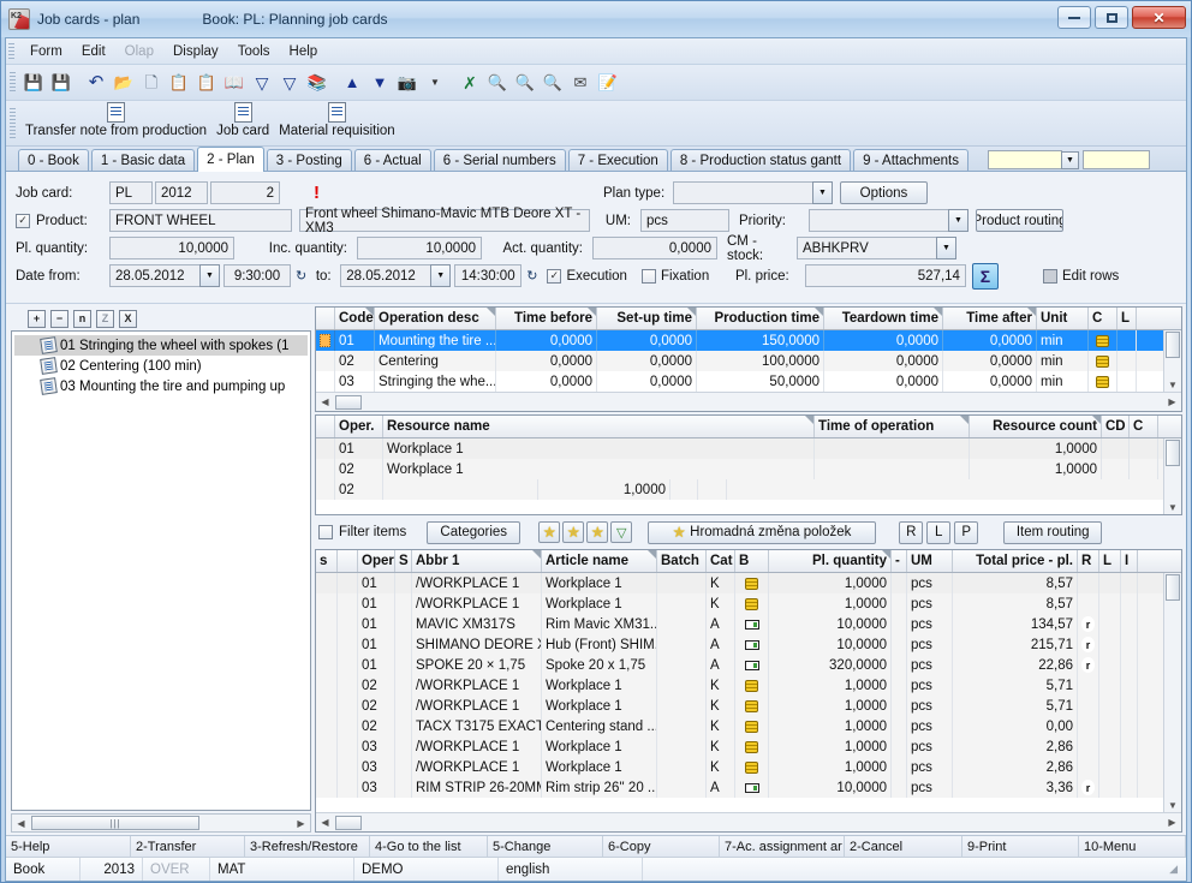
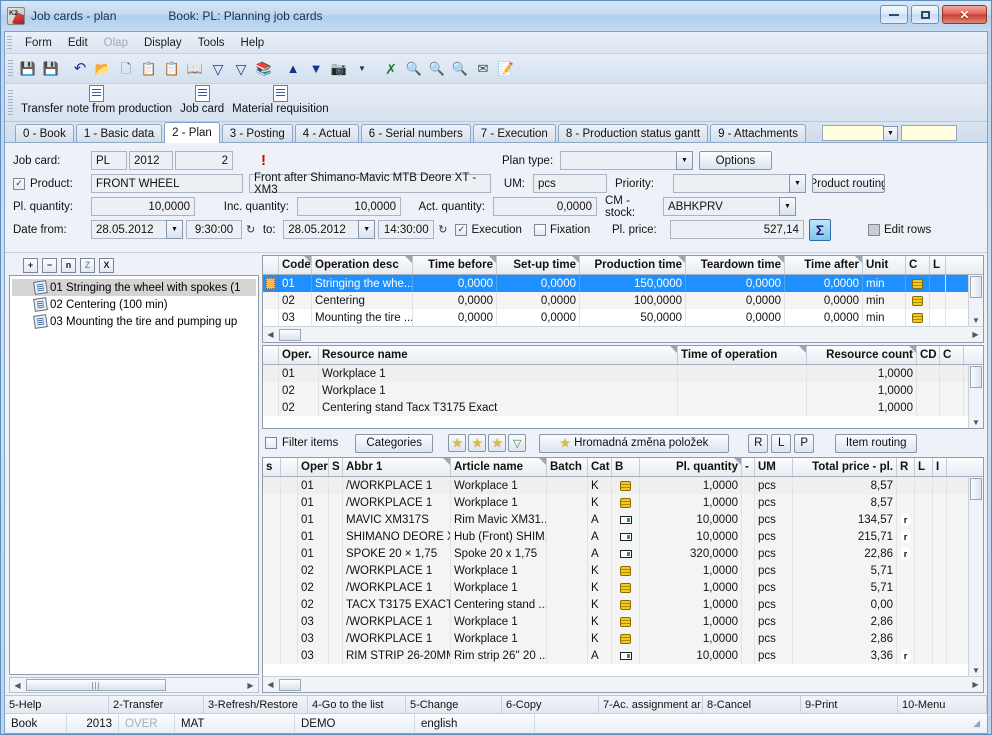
  Job cards - plan
  Book: PL: Planning job cards
  ✕
  Form
  Edit
  Olap
  Display
  Tools
  Help
  💾
  💾
  ↶
  📂
  🗋
  📋
  📋
  📖
  ▽
  ▽
  📚
  ▲
  ▼
  📷
  ▼
  ✗
  🔍
  🔍
  🔍
  ✉
  📝
  Transfer note from production
  Job card
  Material requisition
  0 - Book
  1 - Basic data
  2 - Plan
  3 - Posting
- 6 - Actual
+ 4 - Actual
  6 - Serial numbers
  7 - Execution
  8 - Production status gantt
  9 - Attachments
  Job card:
  PL
  2012
  2
  !
  Plan type:
  Options
  ✓
  Product:
  FRONT WHEEL
- Front wheel Shimano-Mavic MTB Deore XT - XM3
+ Front after Shimano-Mavic MTB Deore XT - XM3
  UM:
  pcs
  Priority:
  Product routing
  Pl. quantity:
  10,0000
  Inc. quantity:
  10,0000
  Act. quantity:
  0,0000
  CM - stock:
  ABHKPRV
  Date from:
  28.05.2012
  9:30:00
  ↻
  to:
  28.05.2012
  14:30:00
  ↻
  ✓
  Execution
  ✓
  Fixation
  Pl. price:
  527,14
  Σ
  ✓
  Edit rows
  +
  −
  n
  Z
  X
  01 Stringing the wheel with spokes (1
  02 Centering (100 min)
  03 Mounting the tire and pumping up
  ◀
  |||
  ▶
  Code
  Operation desc
  Time before
  Set-up time
  Production time
  Teardown time
  Time after
  Unit
  C
  L
  01
- Mounting the tire ...
+ Stringing the whe...
  0,0000
  0,0000
  150,0000
  0,0000
  0,0000
  min
  02
  Centering
  0,0000
  0,0000
  100,0000
  0,0000
  0,0000
  min
  03
- Stringing the whe...
+ Mounting the tire ...
  0,0000
  0,0000
  50,0000
  0,0000
  0,0000
  min
  ▼
  ◀
  ▶
  Oper.
  Resource name
  Time of operation
  Resource count
  CD
  C
  01
  Workplace 1
  1,0000
  02
  Workplace 1
  1,0000
  02
+ Centering stand Tacx T3175 Exact
  1,0000
  ▼
  ✓
  Filter items
  Categories
  ✯
  ✯
  ✯
  ▽
  ✯
  Hromadná změna položek
  R
  L
  P
  Item routing
  s
  Oper
  S
  Abbr 1
  Article name
  Batch
  Cat
  B
  Pl. quantity
  -
  UM
  Total price - pl.
  R
  L
  I
  01
  /WORKPLACE 1
  Workplace 1
  K
  1,0000
  pcs
  8,57
  01
  /WORKPLACE 1
  Workplace 1
  K
  1,0000
  pcs
  8,57
  01
  MAVIC XM317S
  Rim Mavic XM31..
  A
  10,0000
  pcs
  134,57
  r
  01
  SHIMANO DEORE X
  Hub (Front) SHIM.
  A
  10,0000
  pcs
  215,71
  r
  01
  SPOKE 20 × 1,75
  Spoke 20 x 1,75
  A
  320,0000
  pcs
  22,86
  r
  02
  /WORKPLACE 1
  Workplace 1
  K
  1,0000
  pcs
  5,71
  02
  /WORKPLACE 1
  Workplace 1
  K
  1,0000
  pcs
  5,71
  02
  TACX T3175 EXACT
  Centering stand ...
  K
  1,0000
  pcs
  0,00
  03
  /WORKPLACE 1
  Workplace 1
  K
  1,0000
  pcs
  2,86
  03
  /WORKPLACE 1
  Workplace 1
  K
  1,0000
  pcs
  2,86
  03
  RIM STRIP 26-20MM
  Rim strip 26'' 20 ...
  A
  10,0000
  pcs
  3,36
  r
  ▼
  ◀
  ▶
  5-Help
  2-Transfer
  3-Refresh/Restore
  4-Go to the list
  5-Change
  6-Copy
  7-Ac. assignment ar
- 2-Cancel
+ 8-Cancel
  9-Print
  10-Menu
  Book
  2013
  OVER
  MAT
  DEMO
  english
  ◢
